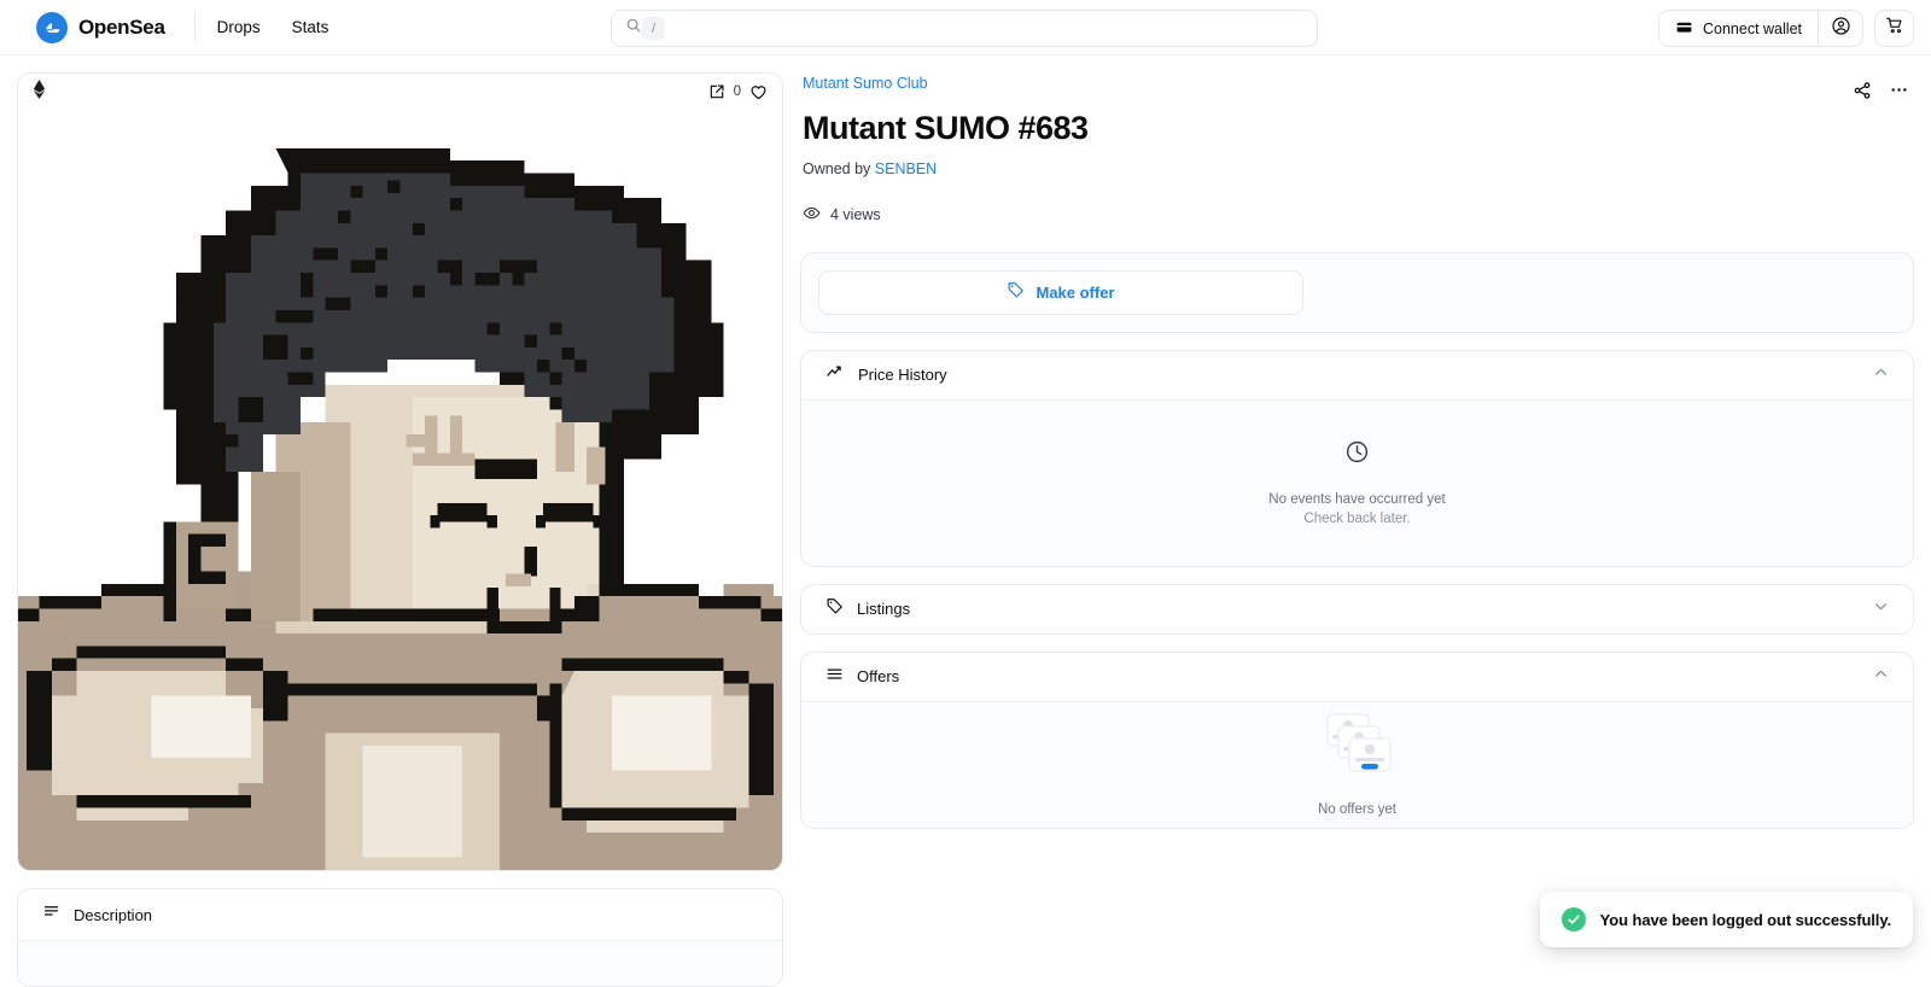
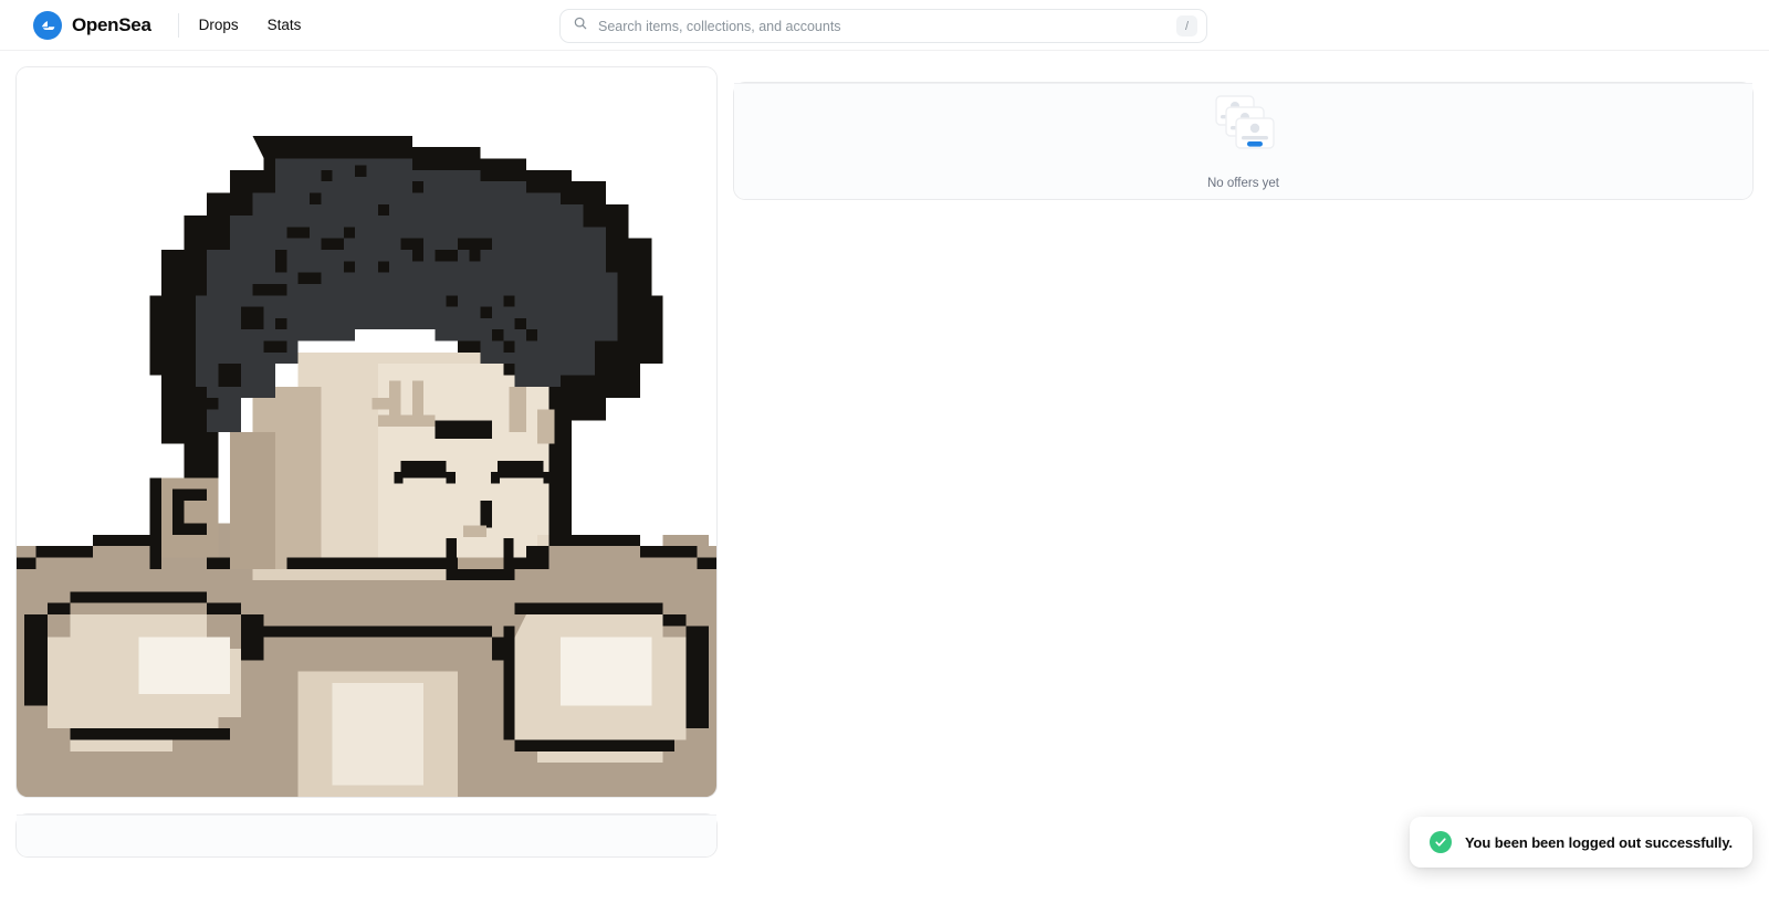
  OpenSea
  Drops
  Stats
+ Search items, collections, and accounts
  /
- Connect wallet
- 0
- Description
- Mutant Sumo Club
- Mutant SUMO #683
- Owned by SENBEN
- 4 views
- Make offer
- Price History
- No events have occurred yet
- Check back later.
- Listings
- Offers
  No offers yet
- You have been logged out successfully.
+ You been been logged out successfully.
